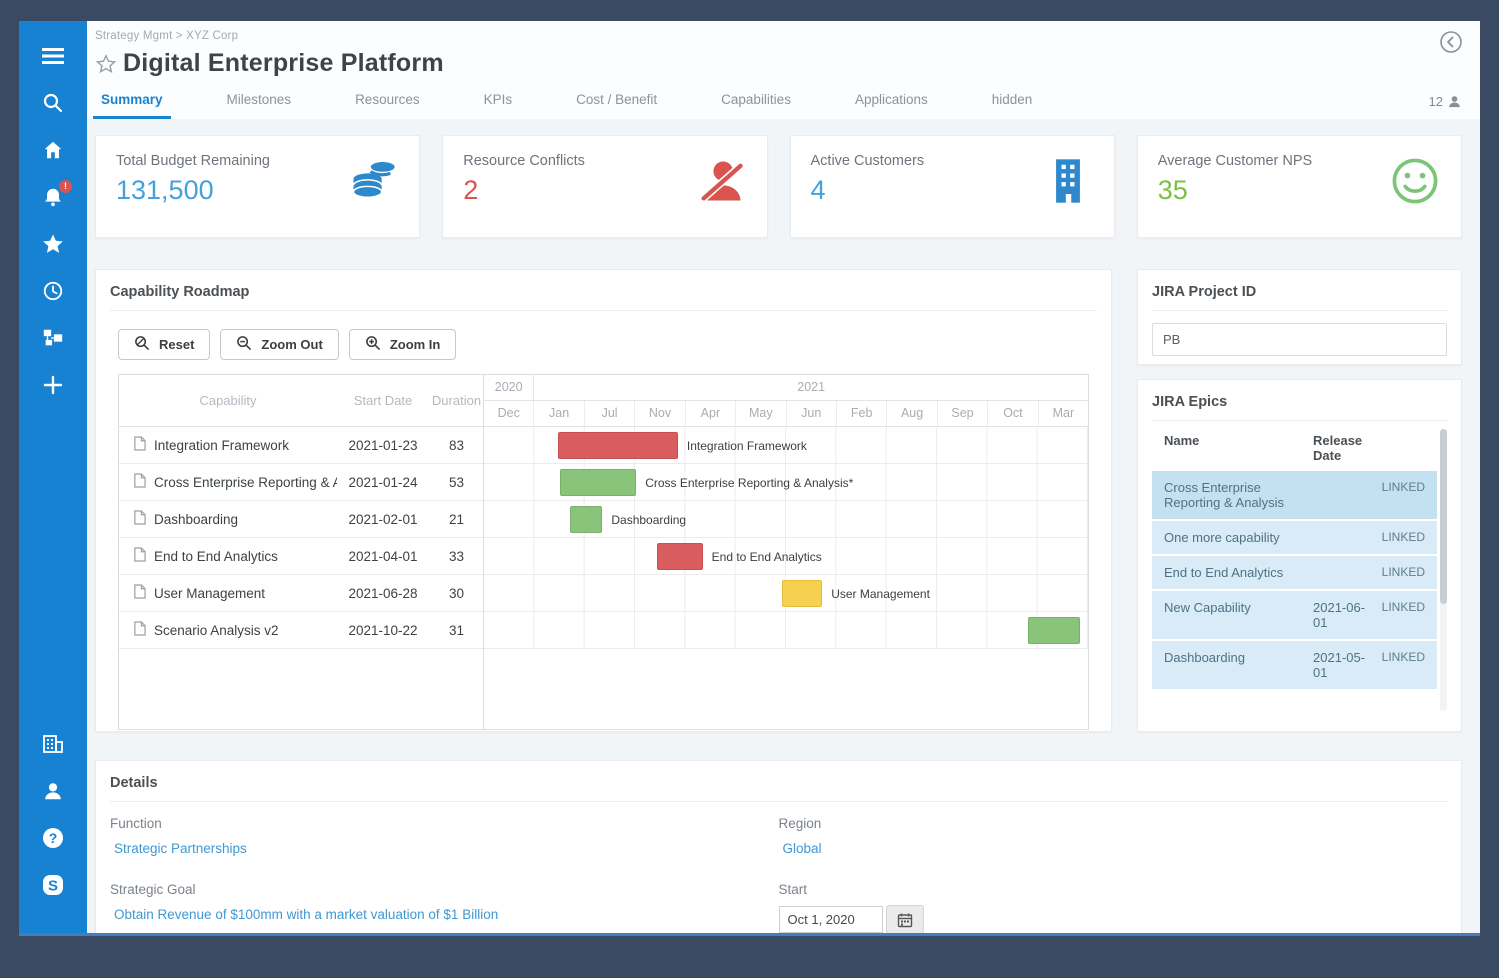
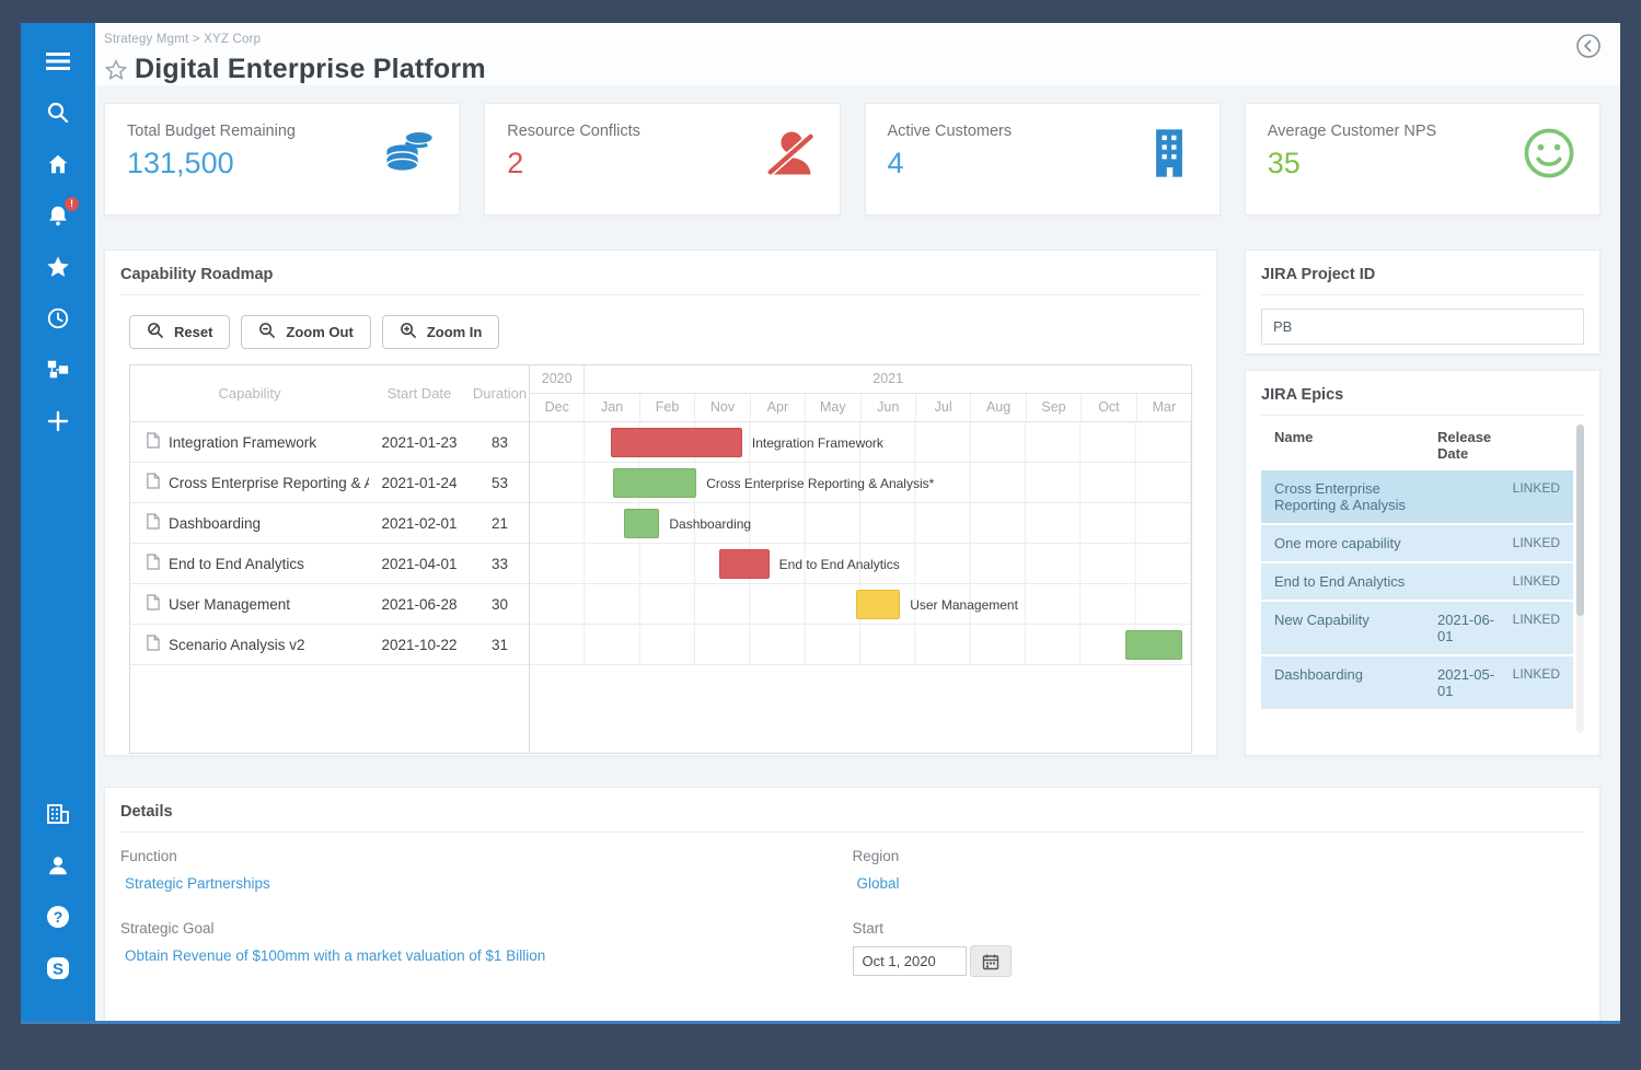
  !
  ?
  S
  Strategy Mgmt > XYZ Corp
  Digital Enterprise Platform
- Summary
- Milestones
- Resources
- KPIs
- Cost / Benefit
- Capabilities
- Applications
- hidden
- 12
  Total Budget Remaining
  131,500
  Resource Conflicts
  2
  Active Customers
  4
  Average Customer NPS
  35
  Capability Roadmap
  Reset
  Zoom Out
  Zoom In
  Capability
  Start Date
  Duration
  Integration Framework
  2021-01-23
  83
  Cross Enterprise Reporting &
  2021-01-24
  53
  Dashboarding
  2021-02-01
  21
  End to End Analytics
  2021-04-01
  33
  User Management
  2021-06-28
  30
  Scenario Analysis v2
  2021-10-22
  31
  2020
  2021
  Dec
  Jan
- Jul
+ Feb
  Nov
  Apr
  May
  Jun
- Feb
+ Jul
  Aug
  Sep
  Oct
  Mar
  Integration Framework
  Cross Enterprise Reporting & Analysis*
  Dashboarding
  End to End Analytics
  User Management
  JIRA Project ID
  PB
  JIRA Epics
  Name
  Release Date
  Cross Enterprise Reporting & Analysis
  LINKED
  One more capability
  LINKED
  End to End Analytics
  LINKED
  New Capability
  2021-06-01
  LINKED
  Dashboarding
  2021-05-01
  LINKED
  Details
  Function
  Strategic Partnerships
  Region
  Global
  Strategic Goal
  Obtain Revenue of $100mm with a market valuation of $1 Billion
  Start
  Oct 1, 2020
